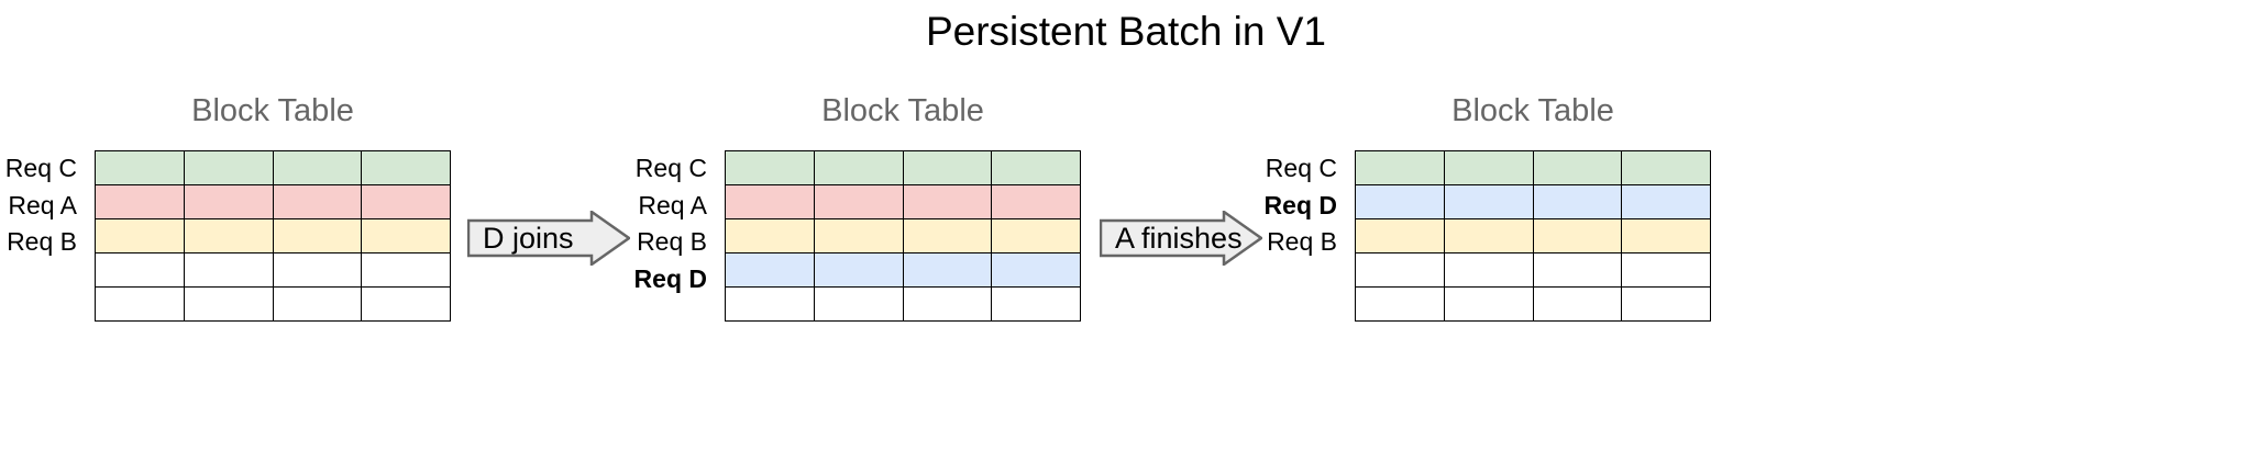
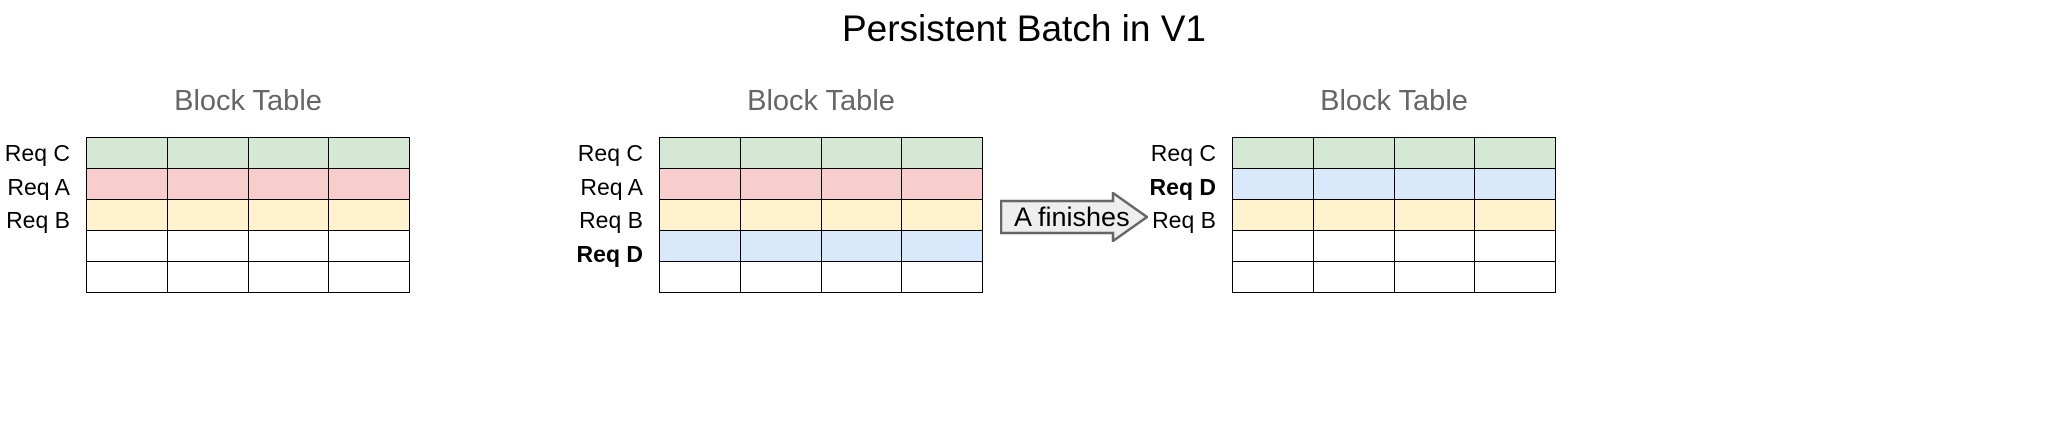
  Persistent Batch in V1
  Block Table
  Req C
  Req A
  Req B
- D joins
  Block Table
  Req C
  Req A
  Req B
  Req D
  A finishes
  Block Table
  Req C
  Req D
  Req B
